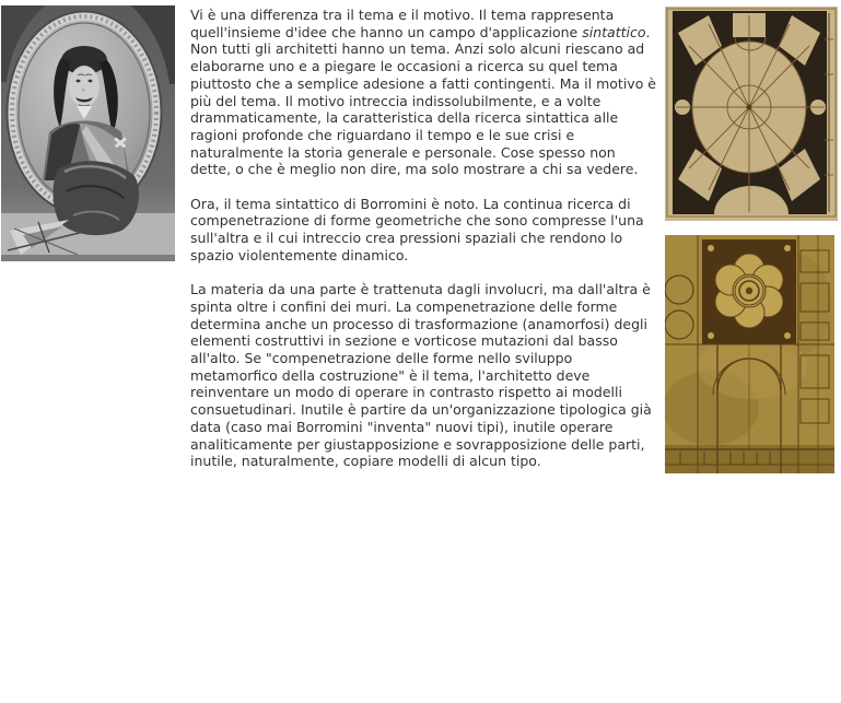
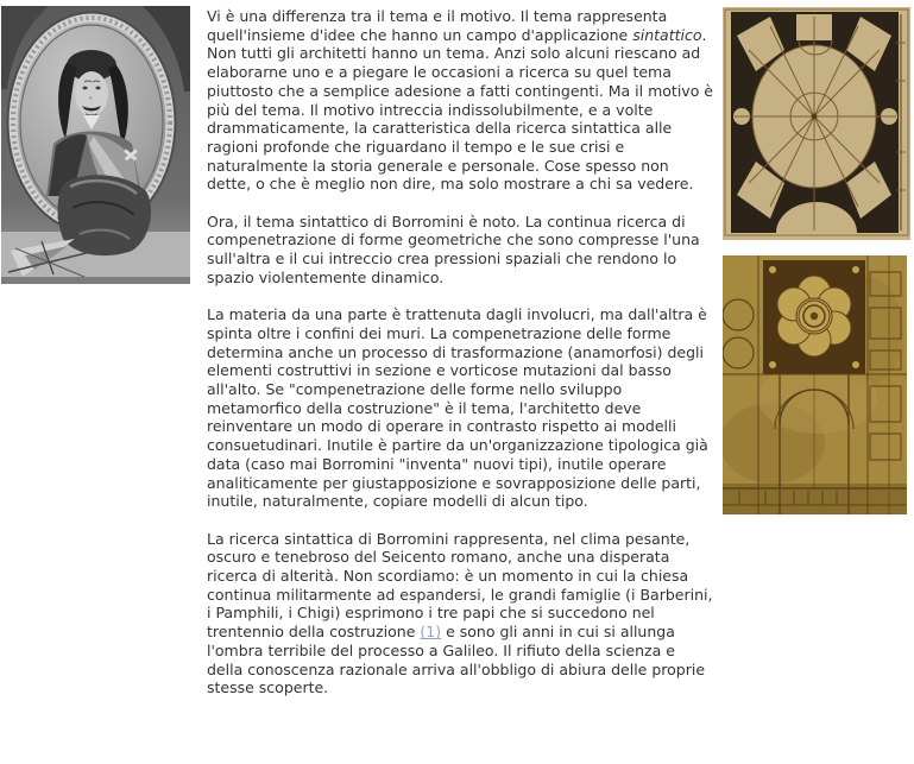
  Vi è una differenza tra il tema e il motivo. Il tema rappresenta quell'insieme d'idee che hanno un campo d'applicazione sintattico. Non tutti gli architetti hanno un tema. Anzi solo alcuni riescano ad elaborarne uno e a piegare le occasioni a ricerca su quel tema piuttosto che a semplice adesione a fatti contingenti. Ma il motivo è più del tema. Il motivo intreccia indissolubilmente, e a volte drammaticamente, la caratteristica della ricerca sintattica alle ragioni profonde che riguardano il tempo e le sue crisi e naturalmente la storia generale e personale. Cose spesso non dette, o che è meglio non dire, ma solo mostrare a chi sa vedere.
  Ora, il tema sintattico di Borromini è noto. La continua ricerca di compenetrazione di forme geometriche che sono compresse l'una sull'altra e il cui intreccio crea pressioni spaziali che rendono lo spazio violentemente dinamico.
  La materia da una parte è trattenuta dagli involucri, ma dall'altra è spinta oltre i confini dei muri. La compenetrazione delle forme determina anche un processo di trasformazione (anamorfosi) degli elementi costruttivi in sezione e vorticose mutazioni dal basso all'alto. Se "compenetrazione delle forme nello sviluppo metamorfico della costruzione" è il tema, l'architetto deve reinventare un modo di operare in contrasto rispetto ai modelli consuetudinari. Inutile è partire da un'organizzazione tipologica già data (caso mai Borromini "inventa" nuovi tipi), inutile operare analiticamente per giustapposizione e sovrapposizione delle parti, inutile, naturalmente, copiare modelli di alcun tipo.
+ La ricerca sintattica di Borromini rappresenta, nel clima pesante, oscuro e tenebroso del Seicento romano, anche una disperata ricerca di alterità. Non scordiamo: è un momento in cui la chiesa continua militarmente ad espandersi, le grandi famiglie (i Barberini, i Pamphili, i Chigi) esprimono i tre papi che si succedono nel trentennio della costruzione (1) e sono gli anni in cui si allunga l'ombra terribile del processo a Galileo. Il rifiuto della scienza e della conoscenza razionale arriva all'obbligo di abiura delle proprie stesse scoperte.
